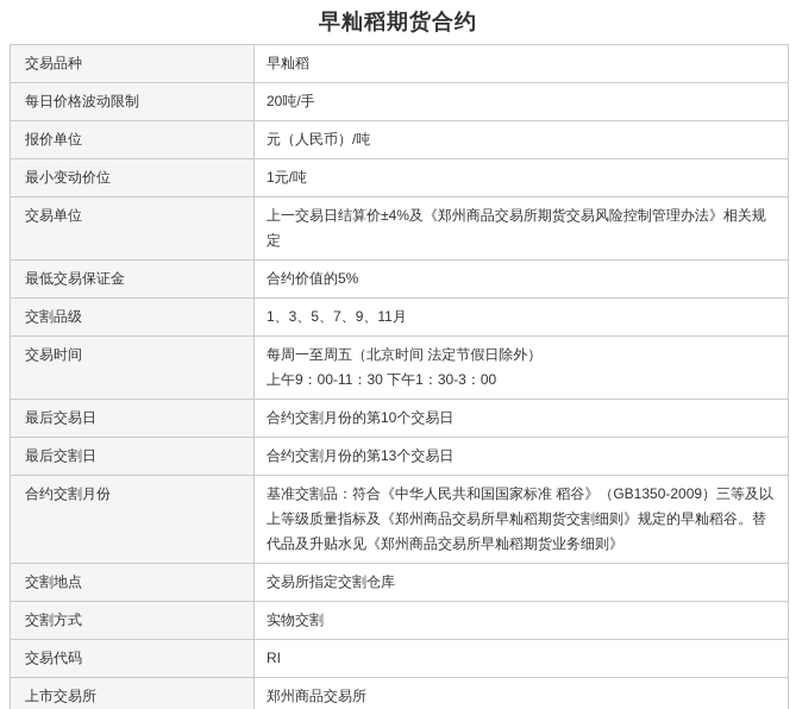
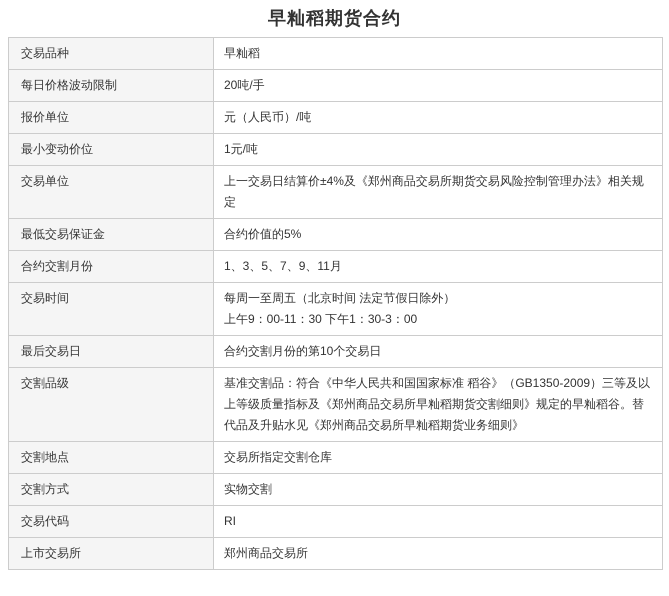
  早籼稻期货合约
  交易品种	早籼稻
  每日价格波动限制	20吨/手
  报价单位	元（人民币）/吨
  最小变动价位	1元/吨
  交易单位	上一交易日结算价±4%及《郑州商品交易所期货交易风险控制管理办法》相关规定
  最低交易保证金	合约价值的5%
- 交割品级	1、3、5、7、9、11月
+ 合约交割月份	1、3、5、7、9、11月
  交易时间	每周一至周五（北京时间 法定节假日除外） 上午9：00-11：30 下午1：30-3：00
  最后交易日	合约交割月份的第10个交易日
- 最后交割日	合约交割月份的第13个交易日
- 合约交割月份	基准交割品：符合《中华人民共和国国家标准 稻谷》（GB1350-2009）三等及以上等级质量指标及《郑州商品交易所早籼稻期货交割细则》规定的早籼稻谷。替代品及升贴水见《郑州商品交易所早籼稻期货业务细则》
+ 交割品级	基准交割品：符合《中华人民共和国国家标准 稻谷》（GB1350-2009）三等及以上等级质量指标及《郑州商品交易所早籼稻期货交割细则》规定的早籼稻谷。替代品及升贴水见《郑州商品交易所早籼稻期货业务细则》
  交割地点	交易所指定交割仓库
  交割方式	实物交割
  交易代码	RI
  上市交易所	郑州商品交易所
